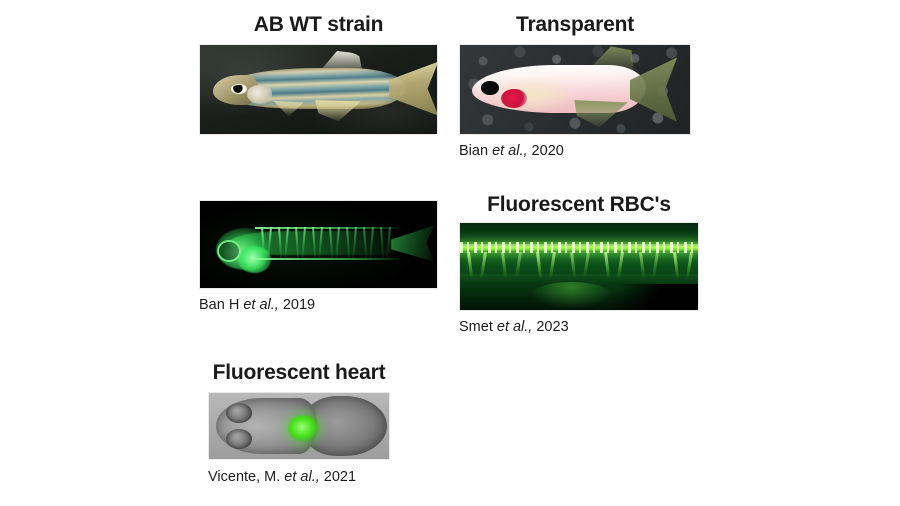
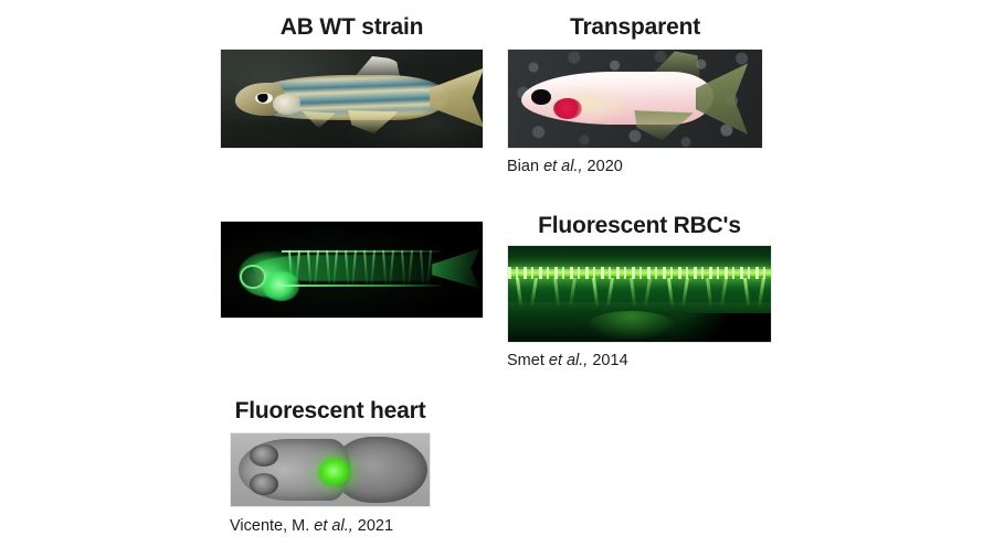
  AB WT strain
  Transparent
  Bian et al., 2020
- Ban H et al., 2019
  Fluorescent RBC's
- Smet et al., 2023
+ Smet et al., 2014
  Fluorescent heart
  Vicente, M. et al., 2021
